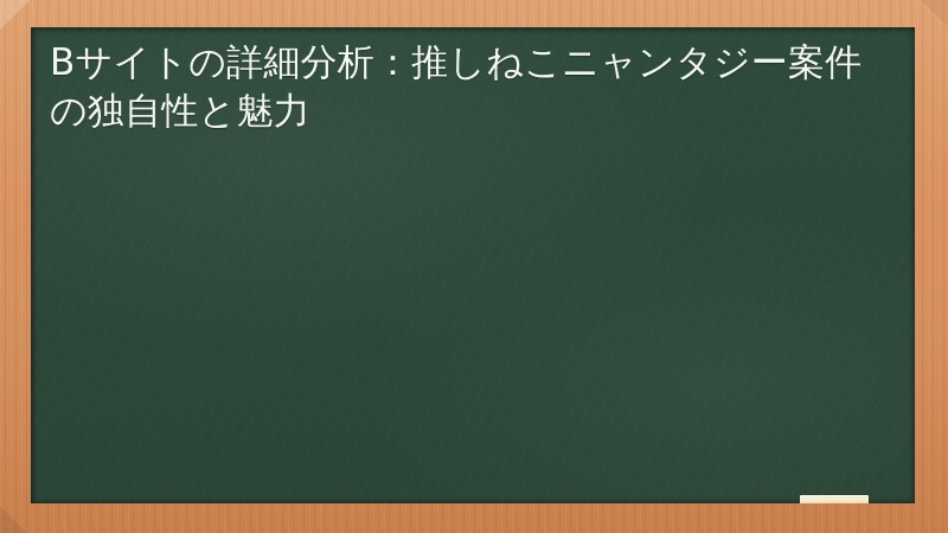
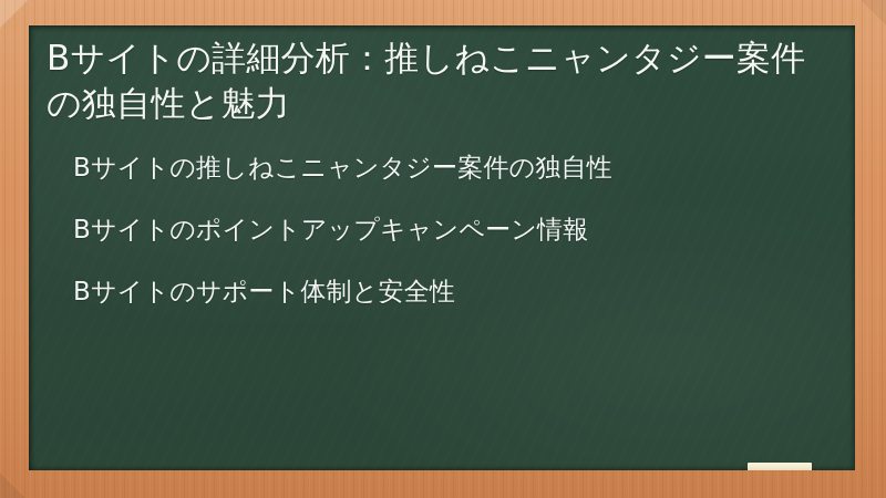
  Bサイトの詳細分析：推しねこニャンタジー案件の独自性と魅力
+ Bサイトの推しねこニャンタジー案件の独自性
+ Bサイトのポイントアップキャンペーン情報
+ Bサイトのサポート体制と安全性
